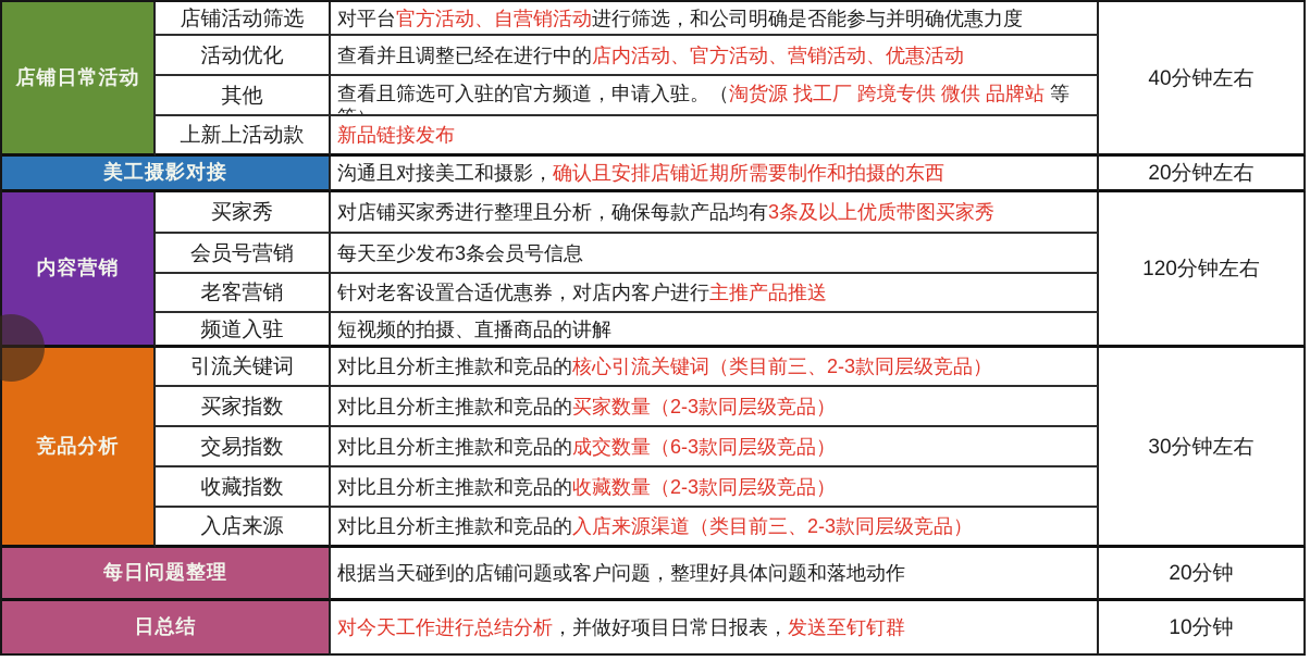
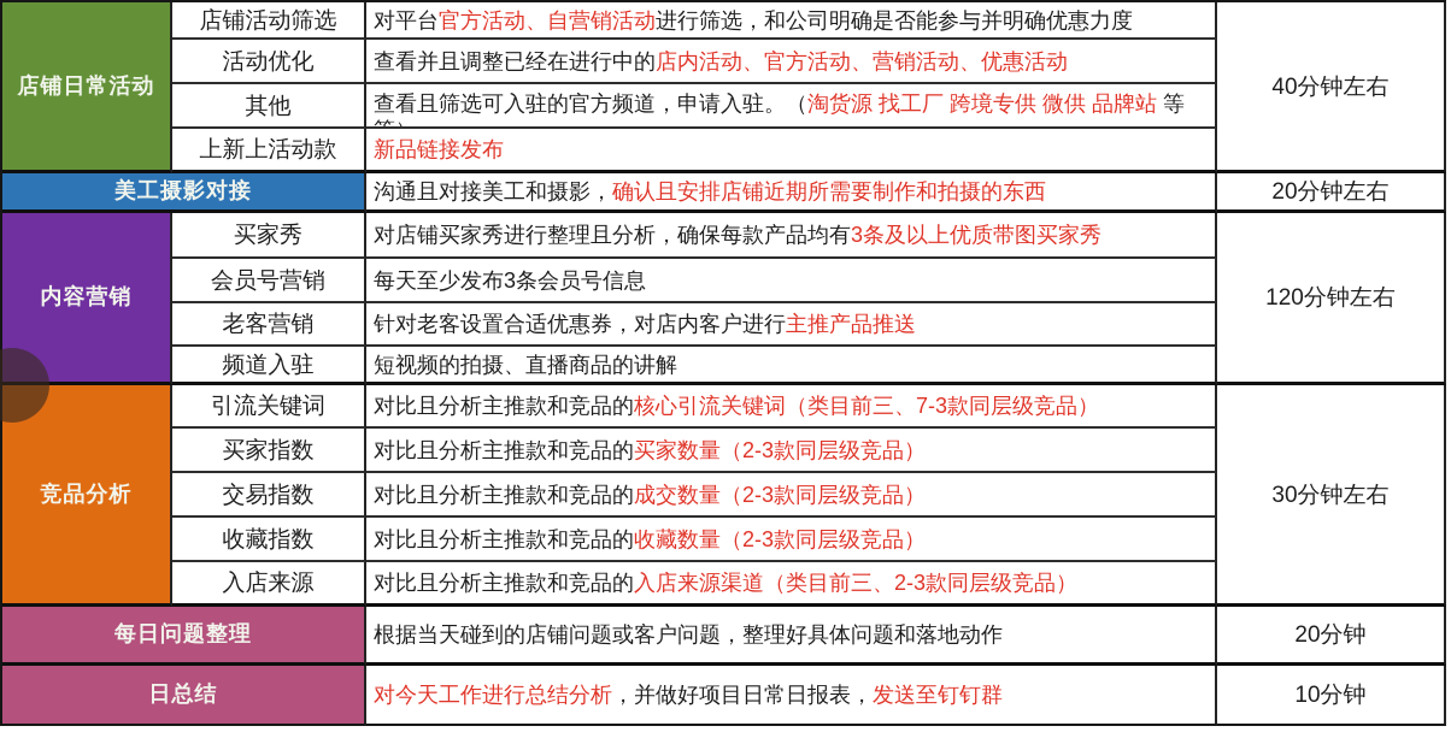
  店铺日常活动
  店铺活动筛选
  对平台官方活动、自营销活动进行筛选，和公司明确是否能参与并明确优惠力度
  40分钟左右
  活动优化
  查看并且调整已经在进行中的店内活动、官方活动、营销活动、优惠活动
  其他
  查看且筛选可入驻的官方频道，申请入驻。（淘货源 找工厂 跨境专供 微供 品牌站 等
  上新上活动款
  新品链接发布
  美工摄影对接
  沟通且对接美工和摄影，确认且安排店铺近期所需要制作和拍摄的东西
  20分钟左右
  内容营销
  买家秀
  对店铺买家秀进行整理且分析，确保每款产品均有3条及以上优质带图买家秀
  120分钟左右
  会员号营销
  每天至少发布3条会员号信息
  老客营销
  针对老客设置合适优惠券，对店内客户进行主推产品推送
  频道入驻
  短视频的拍摄、直播商品的讲解
  竞品分析
  引流关键词
- 对比且分析主推款和竞品的核心引流关键词（类目前三、2-3款同层级竞品）
+ 对比且分析主推款和竞品的核心引流关键词（类目前三、7-3款同层级竞品）
  30分钟左右
  买家指数
  对比且分析主推款和竞品的买家数量（2-3款同层级竞品）
  交易指数
- 对比且分析主推款和竞品的成交数量（6-3款同层级竞品）
+ 对比且分析主推款和竞品的成交数量（2-3款同层级竞品）
  收藏指数
  对比且分析主推款和竞品的收藏数量（2-3款同层级竞品）
  入店来源
  对比且分析主推款和竞品的入店来源渠道（类目前三、2-3款同层级竞品）
  每日问题整理
  根据当天碰到的店铺问题或客户问题，整理好具体问题和落地动作
  20分钟
  日总结
  对今天工作进行总结分析，并做好项目日常日报表，发送至钉钉群
  10分钟
